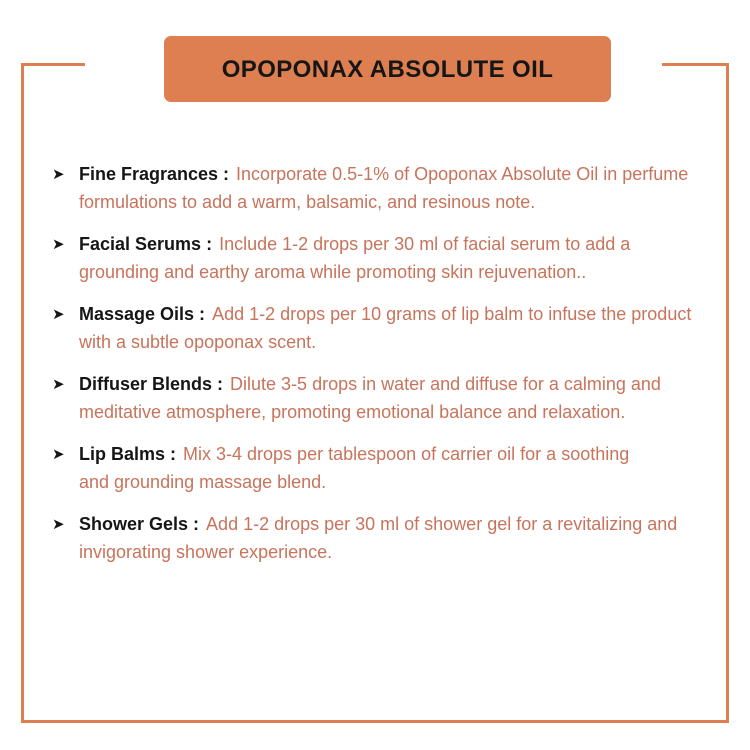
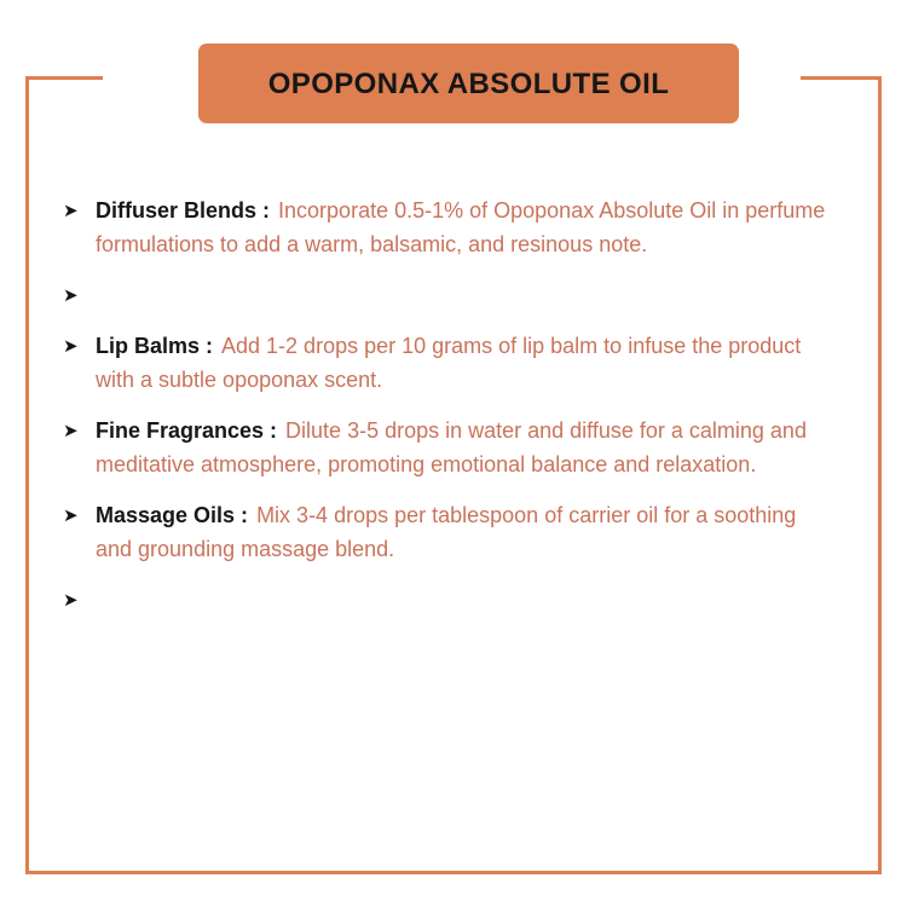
  OPOPONAX ABSOLUTE OIL
  ➤
- Fine Fragrances : Incorporate 0.5-1% of Opoponax Absolute Oil in perfume
+ Diffuser Blends : Incorporate 0.5-1% of Opoponax Absolute Oil in perfume
  formulations to add a warm, balsamic, and resinous note.
  ➤
- Facial Serums : Include 1-2 drops per 30 ml of facial serum to add a
- grounding and earthy aroma while promoting skin rejuvenation..
  ➤
- Massage Oils : Add 1-2 drops per 10 grams of lip balm to infuse the product
+ Lip Balms : Add 1-2 drops per 10 grams of lip balm to infuse the product
  with a subtle opoponax scent.
  ➤
- Diffuser Blends : Dilute 3-5 drops in water and diffuse for a calming and
+ Fine Fragrances : Dilute 3-5 drops in water and diffuse for a calming and
  meditative atmosphere, promoting emotional balance and relaxation.
  ➤
- Lip Balms : Mix 3-4 drops per tablespoon of carrier oil for a soothing
+ Massage Oils : Mix 3-4 drops per tablespoon of carrier oil for a soothing
  and grounding massage blend.
  ➤
- Shower Gels : Add 1-2 drops per 30 ml of shower gel for a revitalizing and
- invigorating shower experience.
